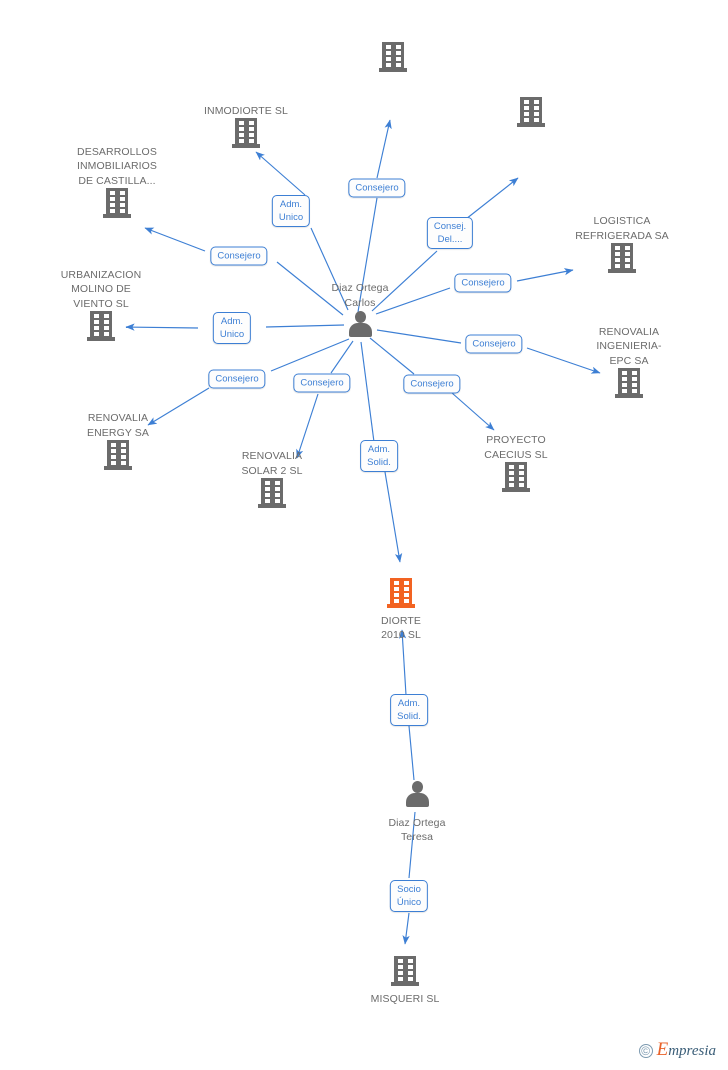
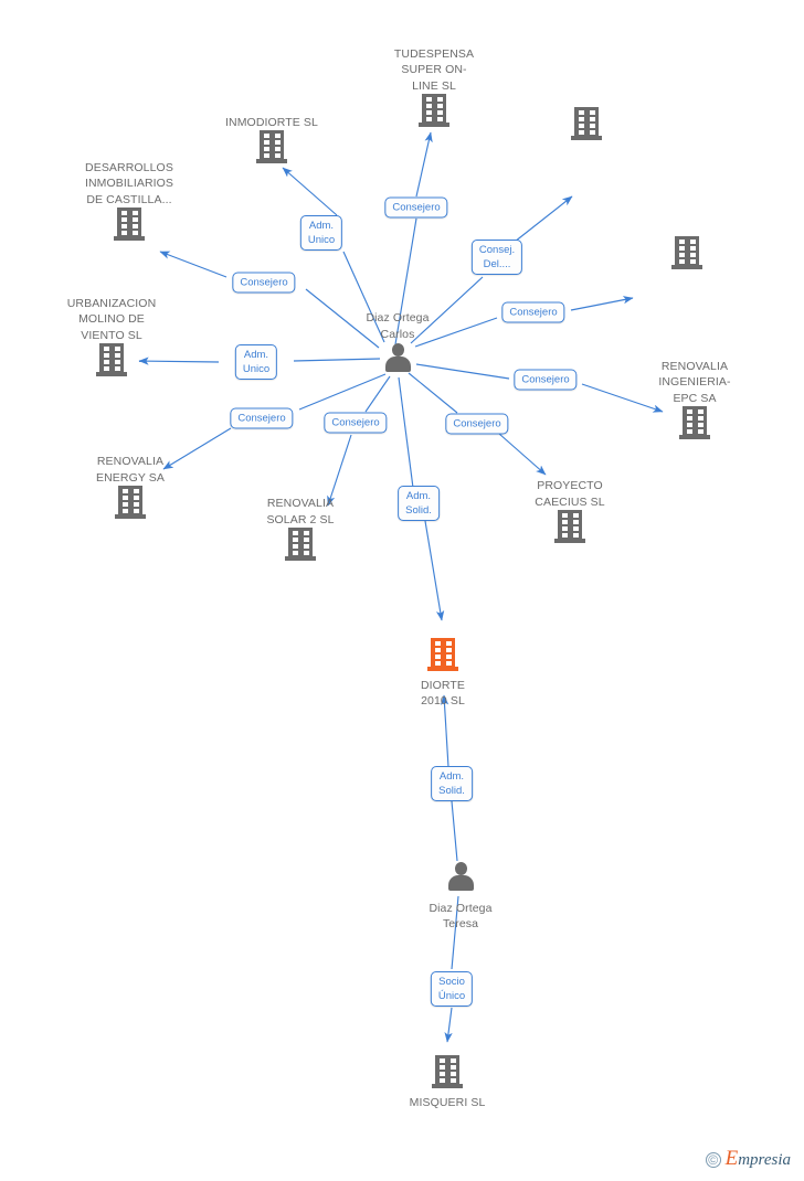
+ TUDESPENSA
+ SUPER ON-
+ LINE SL
  INMODIORTE SL
  DESARROLLOS
  INMOBILIARIOS
  DE CASTILLA...
- LOGISTICA
- REFRIGERADA SA
  URBANIZACION
  MOLINO DE
  VIENTO SL
  RENOVALIA
  INGENIERIA-
  EPC SA
  RENOVALIA
  ENERGY SA
  RENOVALIA
  SOLAR 2 SL
  PROYECTO
  CAECIUS SL
  DIORTE
  2010 SL
  MISQUERI SL
  Diaz Ortega
  Carlos
  Diaz Ortega
  Teresa
  Consejero
  Adm.
  Unico
  Consej.
  Del....
  Consejero
  Consejero
  Adm.
  Unico
  Consejero
  Consejero
  Consejero
  Consejero
  Adm.
  Solid.
  Adm.
  Solid.
  Socio
  Único
  ©
  Empresia
